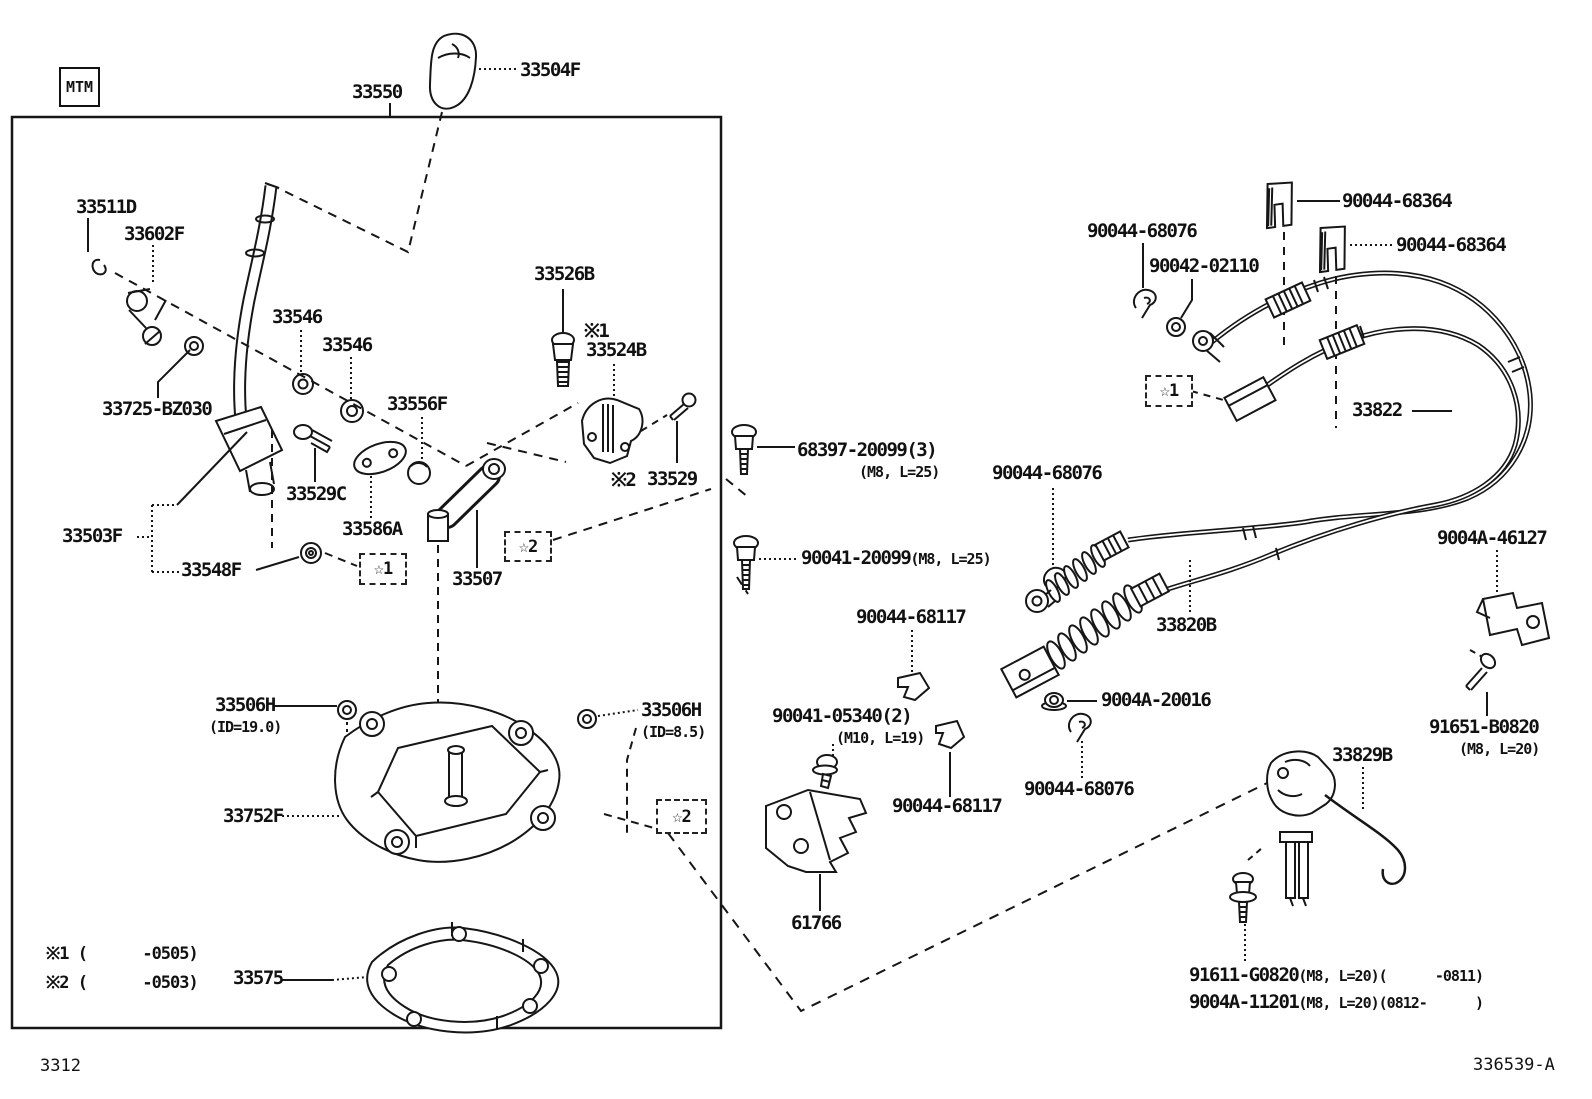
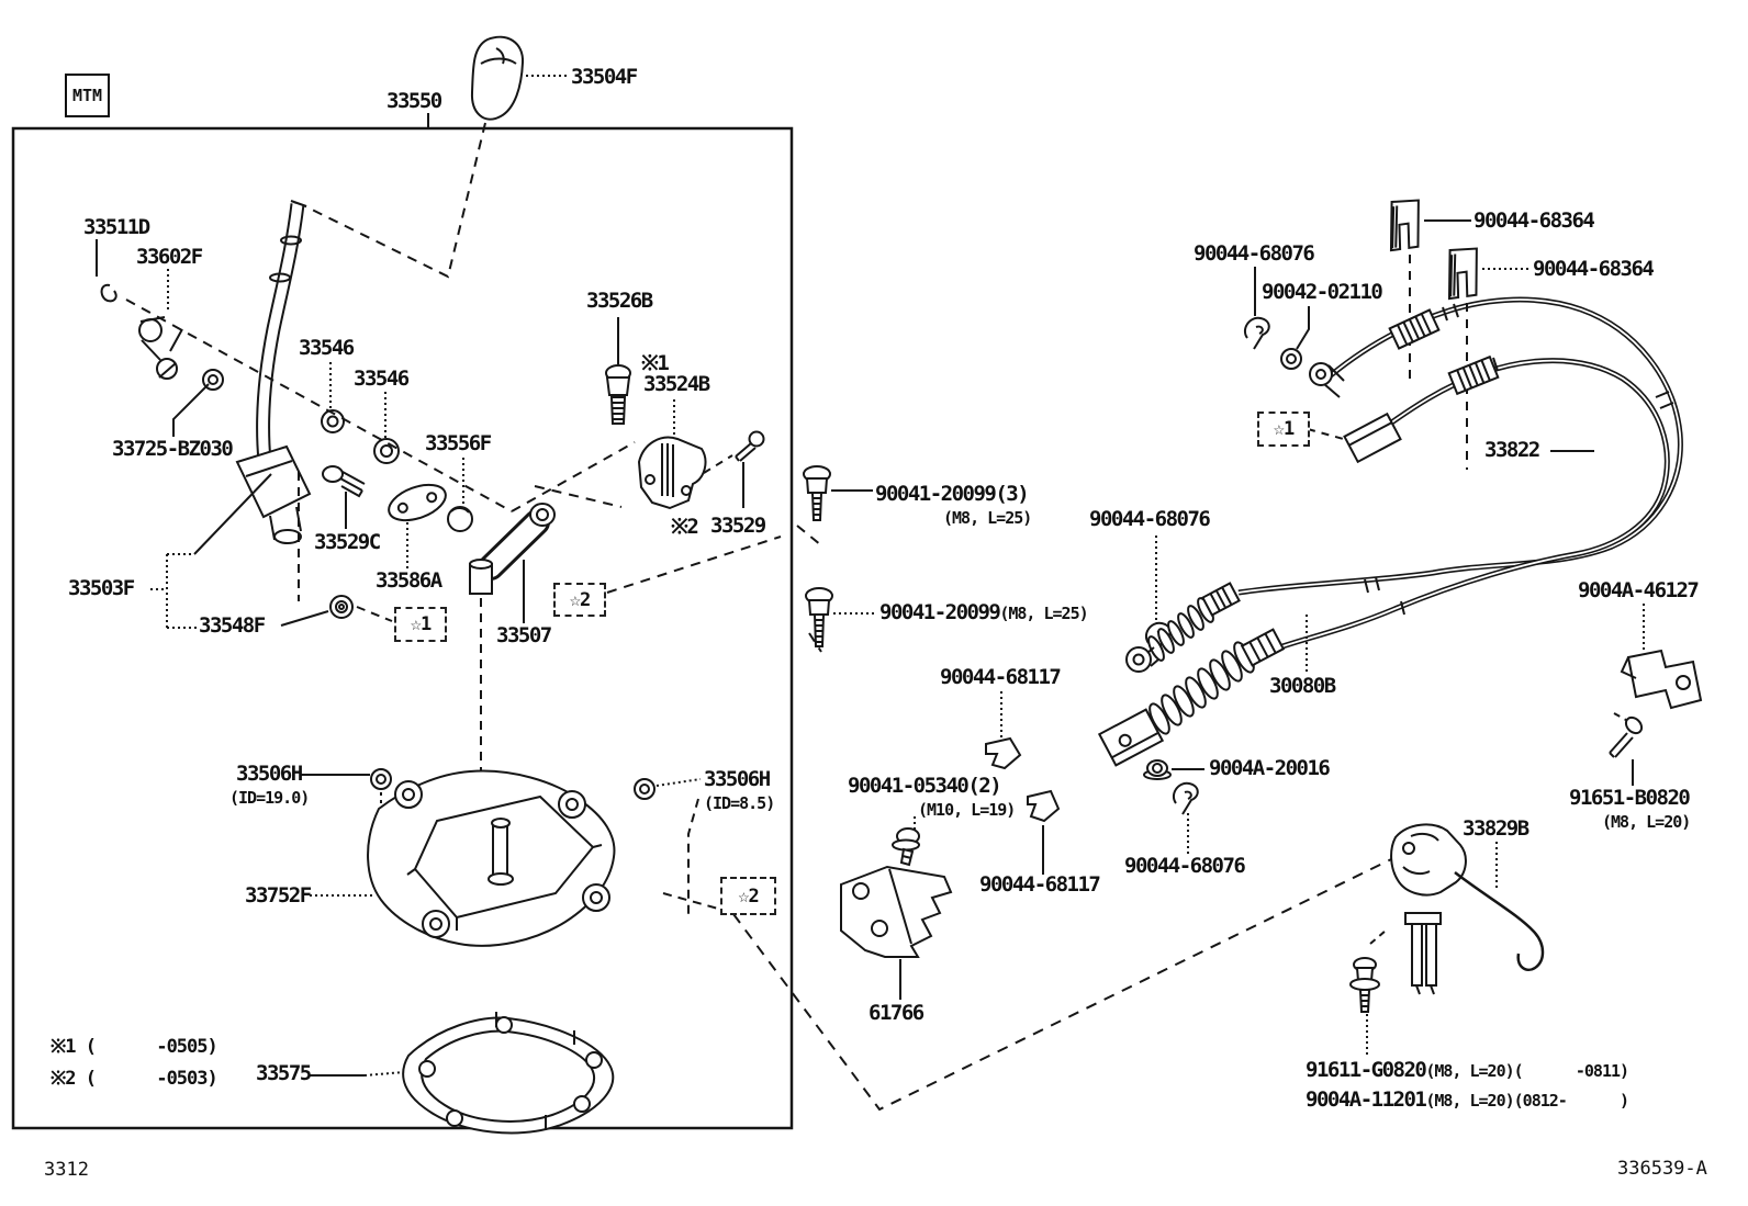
  MTM
  33550
  33504F
  33511D
  33602F
  33725-BZ030
  33546
  33546
  33526B
  ※1
  33524B
  33556F
  33529C
  33586A
  33503F
  33548F
  ☆1
  33507
  ☆2
  ※2
  33529
  33506H
  (ID=19.0)
  33506H
  (ID=8.5)
  33752F
  ☆2
  33575
  ※1 ( -0505)
  ※2 ( -0503)
  3312
  336539-A
  90044-68364
  90044-68364
  90044-68076
  90042-02110
  ☆1
  33822
- 68397-20099(3)
+ 90041-20099(3)
  (M8, L=25)
  90041-20099(M8, L=25)
  90044-68076
  90044-68117
- 33820B
+ 30080B
  9004A-20016
  90041-05340(2)
  (M10, L=19)
  90044-68117
  90044-68076
  61766
  9004A-46127
  91651-B0820
  (M8, L=20)
  33829B
  91611-G0820(M8, L=20)( -0811)
  9004A-11201(M8, L=20)(0812- )
